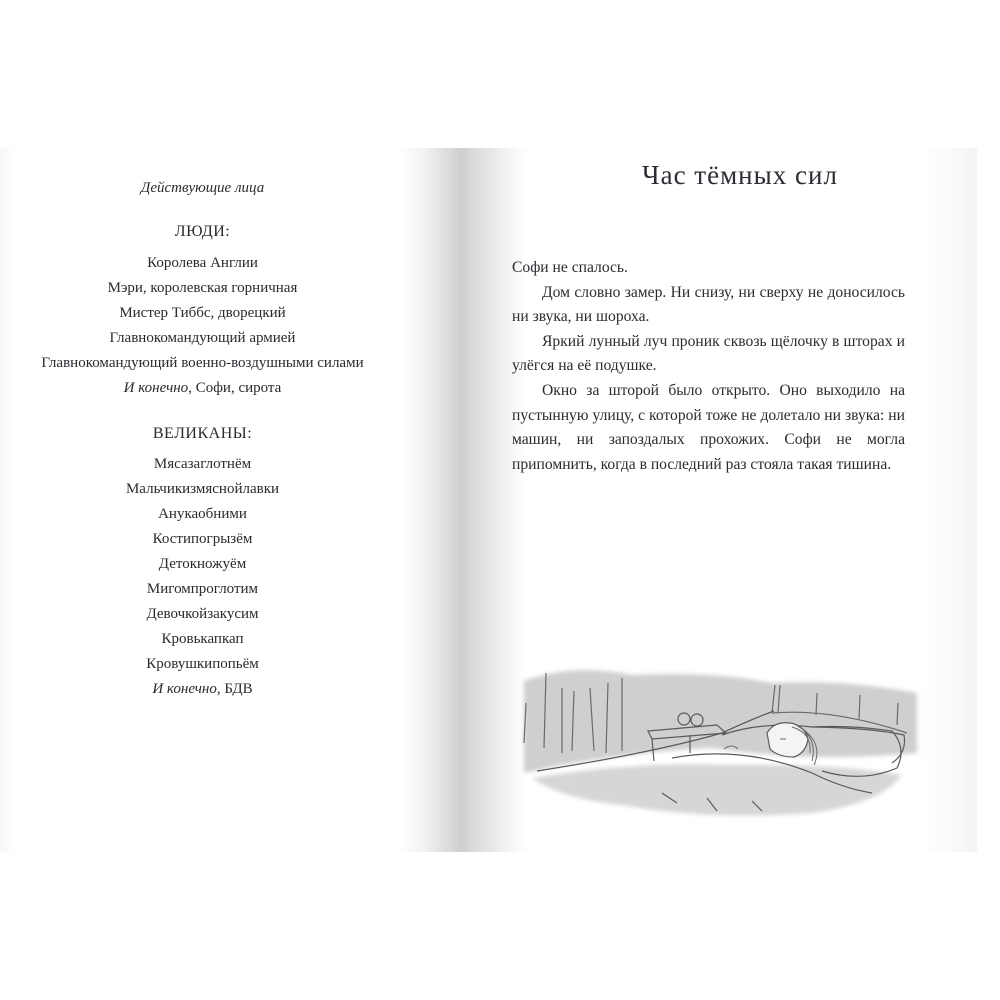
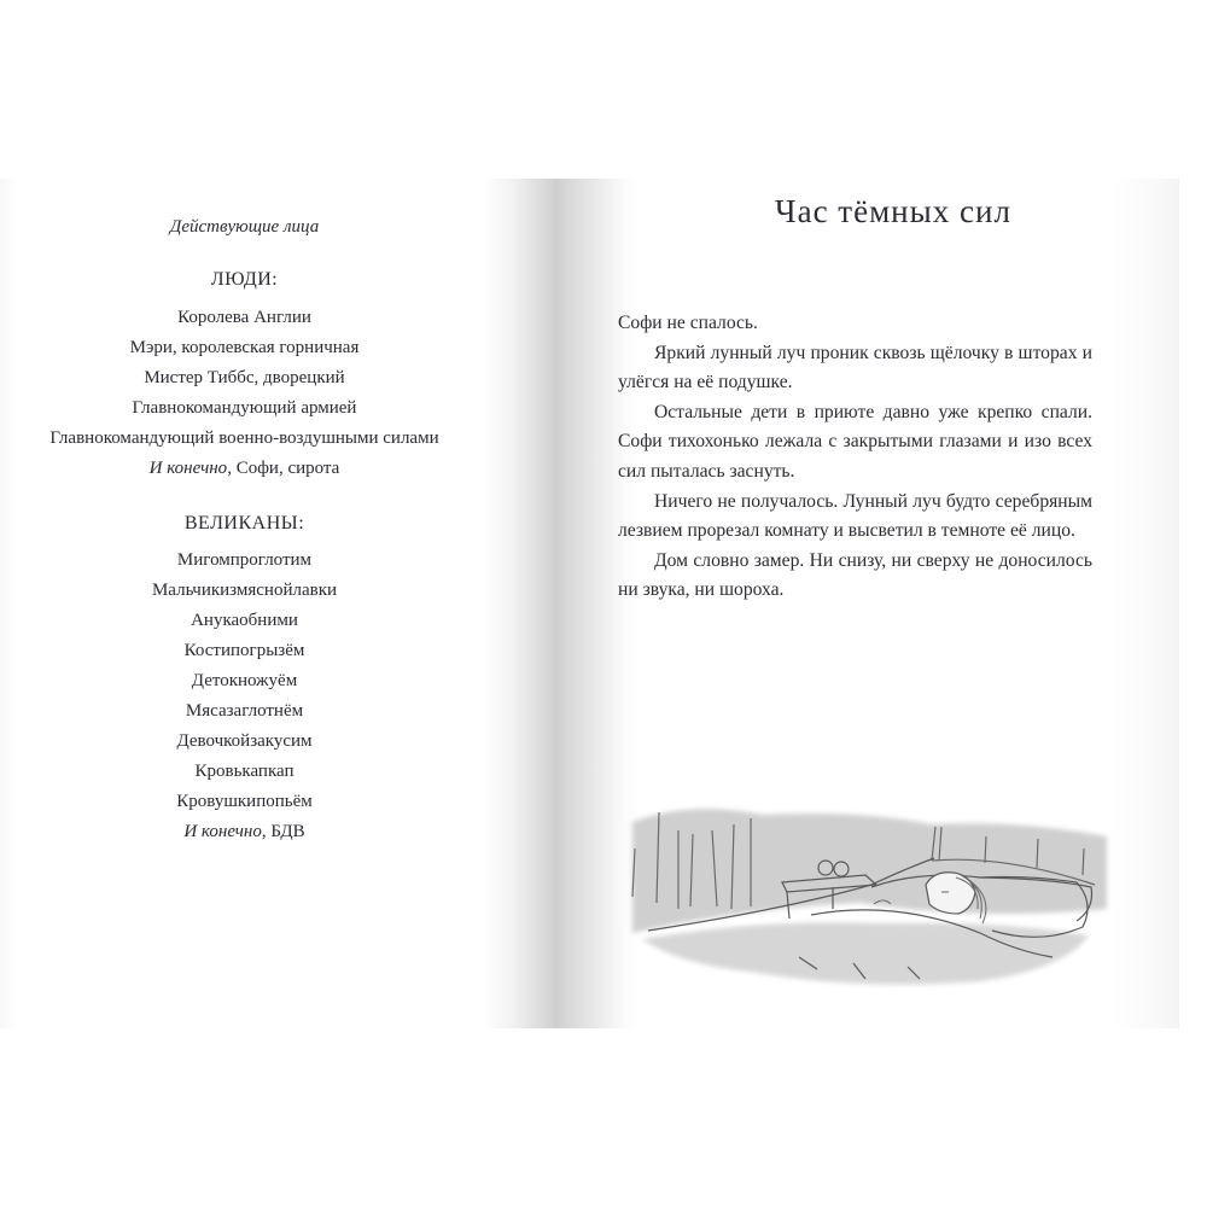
  Действующие лица
  ЛЮДИ:
  Королева Англии
  Мэри, королевская горничная
  Мистер Тиббс, дворецкий
  Главнокомандующий армией
  Главнокомандующий военно-воздушными силами
  И конечно, Софи, сирота
  ВЕЛИКАНЫ:
- Мясазаглотнём
+ Мигомпроглотим
  Мальчикизмяснойлавки
  Анукаобними
  Костипогрызём
  Детокножуём
- Мигомпроглотим
+ Мясазаглотнём
  Девочкойзакусим
  Кровькапкап
  Кровушкипопьём
  И конечно, БДВ
  Час тёмных сил
  Софи не спалось.
- Дом словно замер. Ни снизу, ни сверху не доносилось ни звука, ни шороха.
+ Яркий лунный луч проник сквозь щёлочку в шторах и улёгся на её подушке.
+ Остальные дети в приюте давно уже крепко спали. Софи тихохонько лежала с закрытыми глазами и изо всех сил пыталась заснуть.
+ Ничего не получалось. Лунный луч будто серебряным лезвием прорезал комнату и высветил в темноте её лицо.
- Яркий лунный луч проник сквозь щёлочку в шторах и улёгся на её подушке.
+ Дом словно замер. Ни снизу, ни сверху не доносилось ни звука, ни шороха.
- Окно за шторой было открыто. Оно выходило на пустынную улицу, с которой тоже не долетало ни звука: ни машин, ни запоздалых прохожих. Софи не могла припомнить, когда в последний раз стояла такая тишина.
